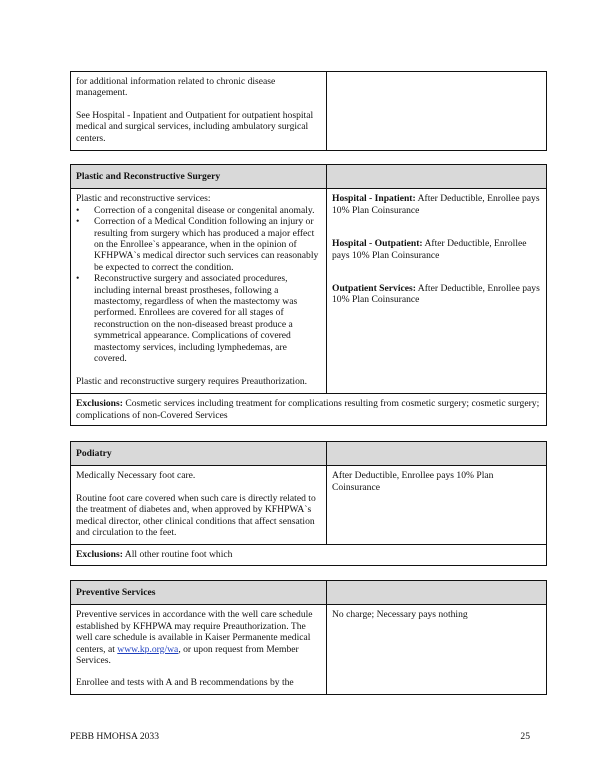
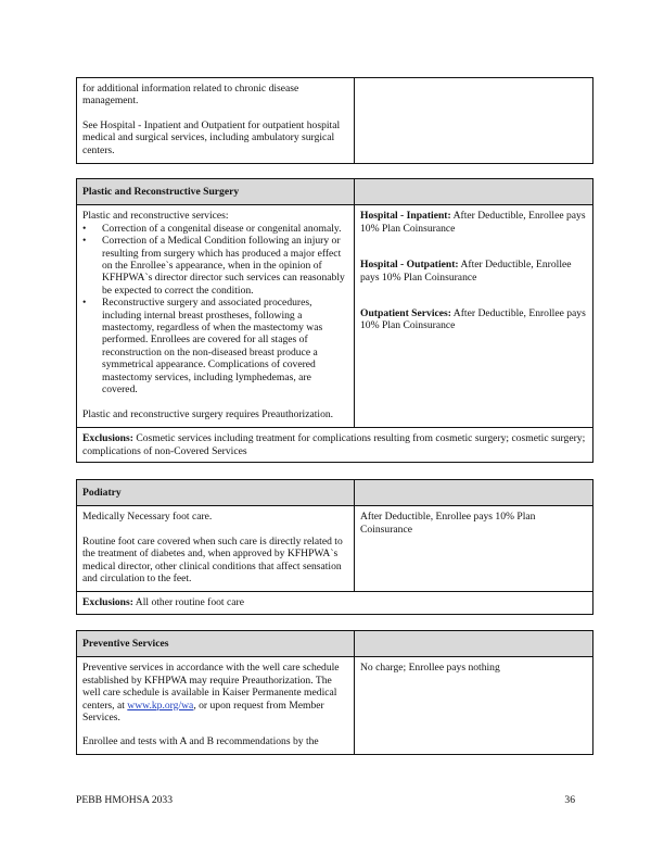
  for additional information related to chronic disease management.
  See Hospital - Inpatient and Outpatient for outpatient hospital medical and surgical services, including ambulatory surgical centers.
  Plastic and Reconstructive Surgery
  Plastic and reconstructive services:
  •
  Correction of a congenital disease or congenital anomaly.
  •
- Correction of a Medical Condition following an injury or resulting from surgery which has produced a major effect on the Enrollee`s appearance, when in the opinion of KFHPWA`s medical director such services can reasonably be expected to correct the condition.
+ Correction of a Medical Condition following an injury or resulting from surgery which has produced a major effect on the Enrollee`s appearance, when in the opinion of KFHPWA`s director director such services can reasonably be expected to correct the condition.
  •
  Reconstructive surgery and associated procedures, including internal breast prostheses, following a mastectomy, regardless of when the mastectomy was performed. Enrollees are covered for all stages of reconstruction on the non-diseased breast produce a symmetrical appearance. Complications of covered mastectomy services, including lymphedemas, are covered.
  Plastic and reconstructive surgery requires Preauthorization.
  Hospital - Inpatient: After Deductible, Enrollee pays 10% Plan Coinsurance
  Hospital - Outpatient: After Deductible, Enrollee pays 10% Plan Coinsurance
  Outpatient Services: After Deductible, Enrollee pays 10% Plan Coinsurance
  Exclusions: Cosmetic services including treatment for complications resulting from cosmetic surgery; cosmetic surgery; complications of non-Covered Services
  Podiatry
  Medically Necessary foot care.
  Routine foot care covered when such care is directly related to the treatment of diabetes and, when approved by KFHPWA`s medical director, other clinical conditions that affect sensation and circulation to the feet.
  After Deductible, Enrollee pays 10% Plan Coinsurance
- Exclusions: All other routine foot which
+ Exclusions: All other routine foot care
  Preventive Services
  Preventive services in accordance with the well care schedule established by KFHPWA may require Preauthorization. The well care schedule is available in Kaiser Permanente medical centers, at www.kp.org/wa, or upon request from Member Services.
  Enrollee and tests with A and B recommendations by the
- No charge; Necessary pays nothing
+ No charge; Enrollee pays nothing
  PEBB HMOHSA 2033
- 25
+ 36
